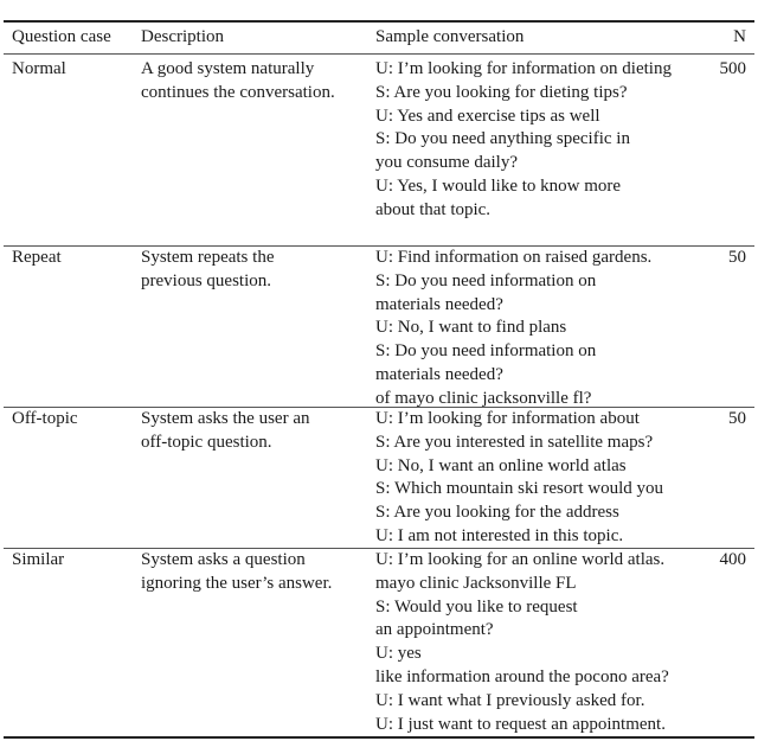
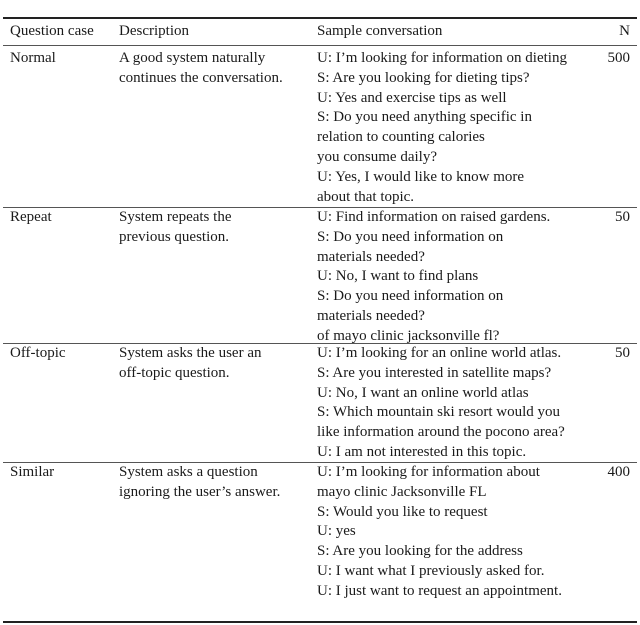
  Question case
  Description
  Sample conversation
  N
  Normal
  A good system naturally
  continues the conversation.
  U: I’m looking for information on dieting
  S: Are you looking for dieting tips?
  U: Yes and exercise tips as well
  S: Do you need anything specific in
+ relation to counting calories
  you consume daily?
  U: Yes, I would like to know more
  about that topic.
  500
  Repeat
  System repeats the
  previous question.
  U: Find information on raised gardens.
  S: Do you need information on
  materials needed?
  U: No, I want to find plans
  S: Do you need information on
  materials needed?
  of mayo clinic jacksonville fl?
  50
  Off-topic
  System asks the user an
  off-topic question.
- U: I’m looking for information about
+ U: I’m looking for an online world atlas.
  S: Are you interested in satellite maps?
  U: No, I want an online world atlas
  S: Which mountain ski resort would you
- S: Are you looking for the address
+ like information around the pocono area?
  U: I am not interested in this topic.
  50
  Similar
  System asks a question
  ignoring the user’s answer.
- U: I’m looking for an online world atlas.
+ U: I’m looking for information about
  mayo clinic Jacksonville FL
  S: Would you like to request
- an appointment?
  U: yes
- like information around the pocono area?
+ S: Are you looking for the address
  U: I want what I previously asked for.
  U: I just want to request an appointment.
  400
